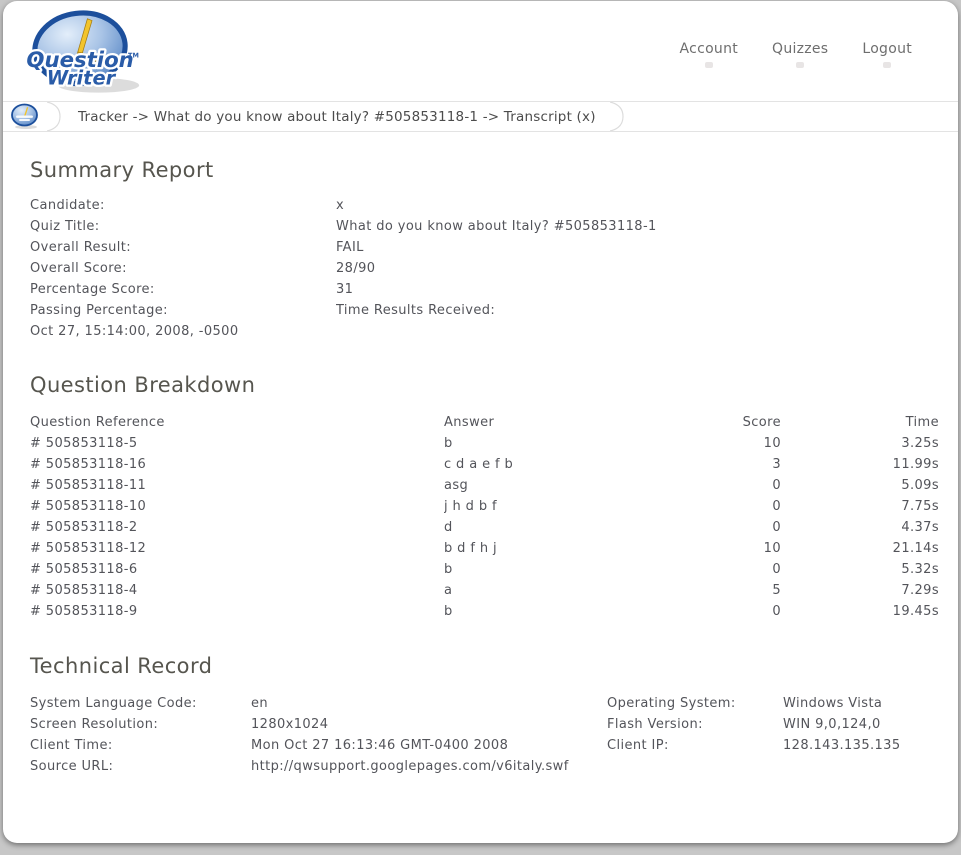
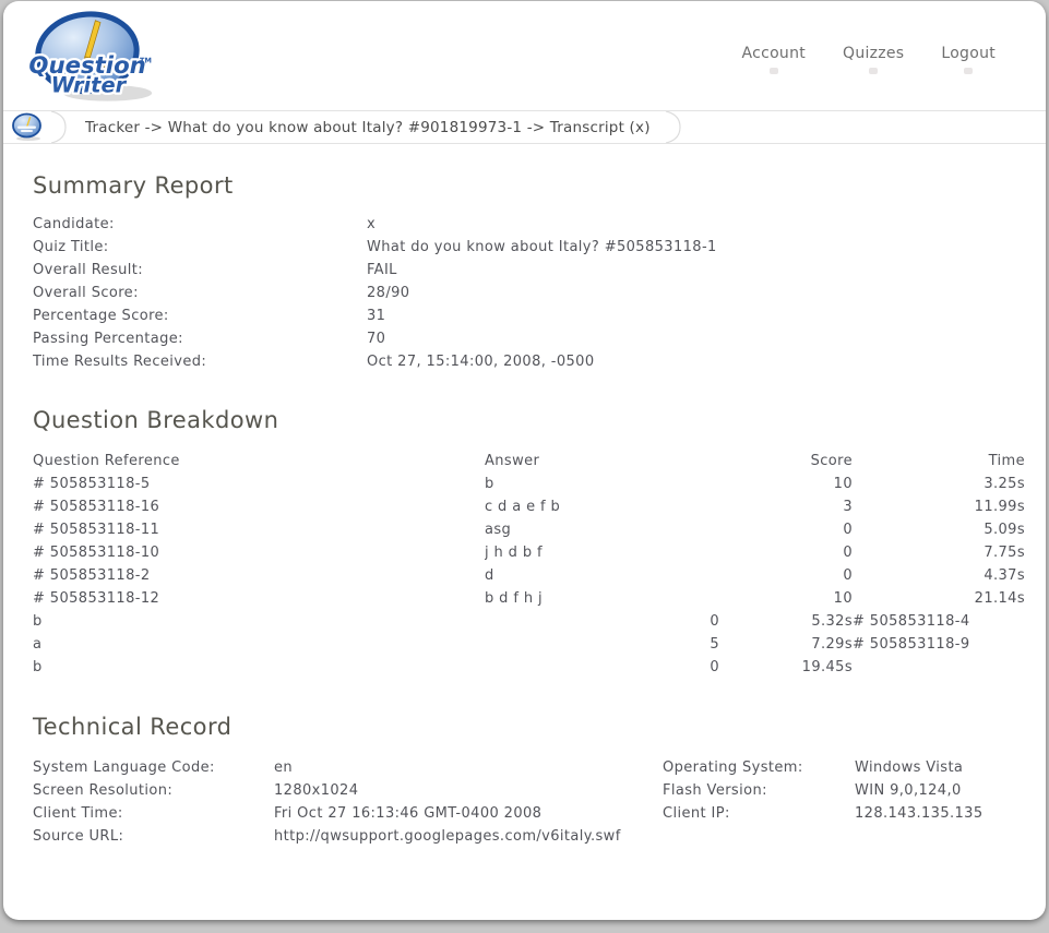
  Question
  Writer
  TM
  Account
  Quizzes
  Logout
- Tracker -> What do you know about Italy? #505853118-1 -> Transcript (x)
+ Tracker -> What do you know about Italy? #901819973-1 -> Transcript (x)
  Summary Report
  Candidate:
  x
  Quiz Title:
  What do you know about Italy? #505853118-1
  Overall Result:
  FAIL
  Overall Score:
  28/90
  Percentage Score:
  31
  Passing Percentage:
+ 70
  Time Results Received:
  Oct 27, 15:14:00, 2008, -0500
  Question Breakdown
  Question Reference
  Answer
  Score
  Time
  # 505853118-5
  b
  10
  3.25s
  # 505853118-16
  c d a e f b
  3
  11.99s
  # 505853118-11
  asg
  0
  5.09s
  # 505853118-10
  j h d b f
  0
  7.75s
  # 505853118-2
  d
  0
  4.37s
  # 505853118-12
  b d f h j
  10
  21.14s
- # 505853118-6
  b
  0
  5.32s
  # 505853118-4
  a
  5
  7.29s
  # 505853118-9
  b
  0
  19.45s
  Technical Record
  System Language Code:
  en
  Operating System:
  Windows Vista
  Screen Resolution:
  1280x1024
  Flash Version:
  WIN 9,0,124,0
  Client Time:
- Mon Oct 27 16:13:46 GMT-0400 2008
+ Fri Oct 27 16:13:46 GMT-0400 2008
  Client IP:
  128.143.135.135
  Source URL:
  http://qwsupport.googlepages.com/v6italy.swf
